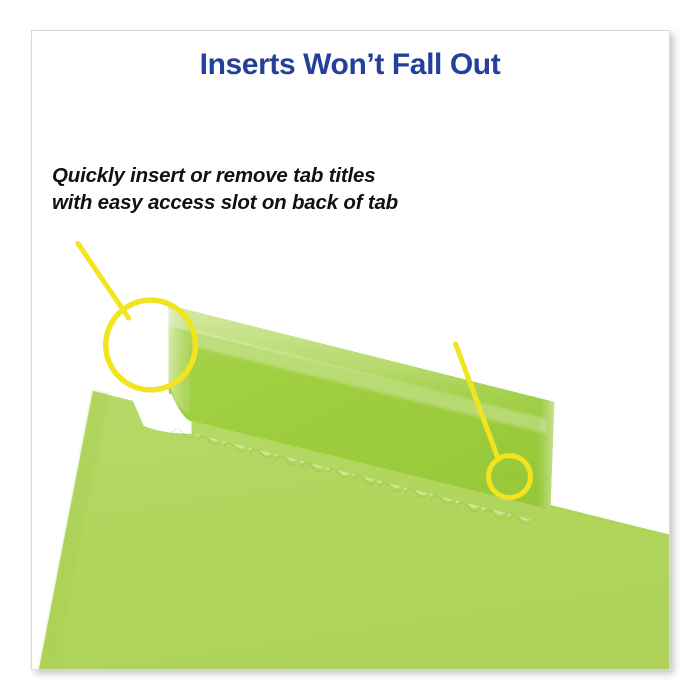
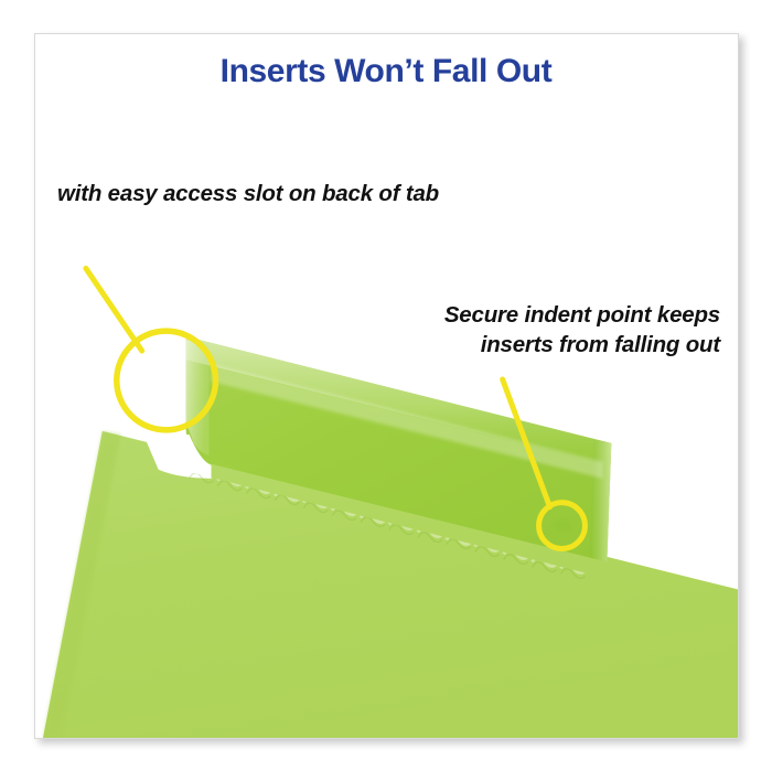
  Inserts Won’t Fall Out
- Quickly insert or remove tab titles
  with easy access slot on back of tab
+ Secure indent point keeps
+ inserts from falling out
